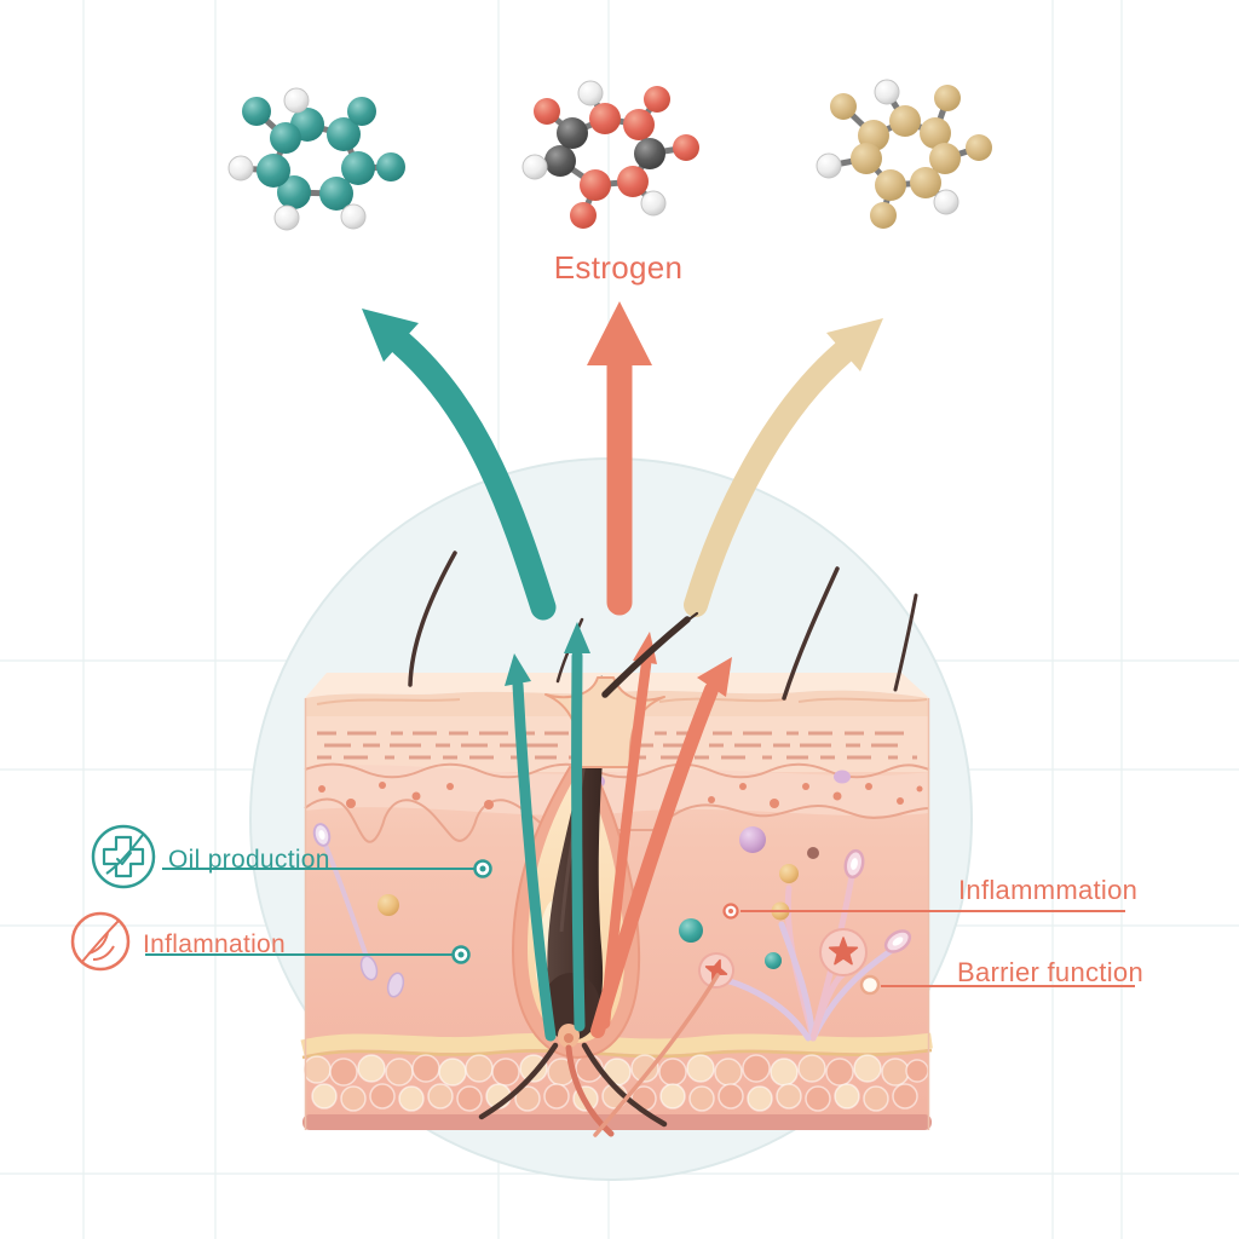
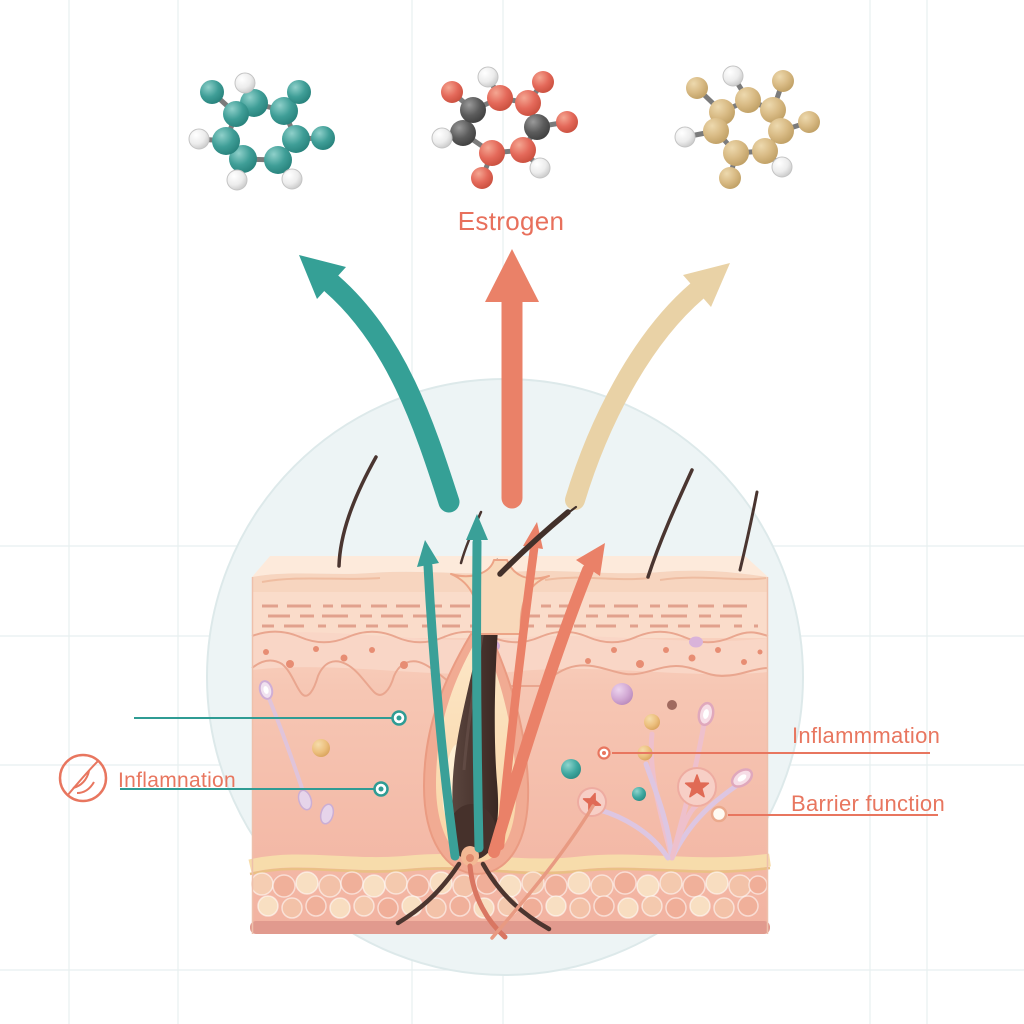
  Estrogen
- Oil production
  Inflamnation
  Inflammmation
  Barrier function
